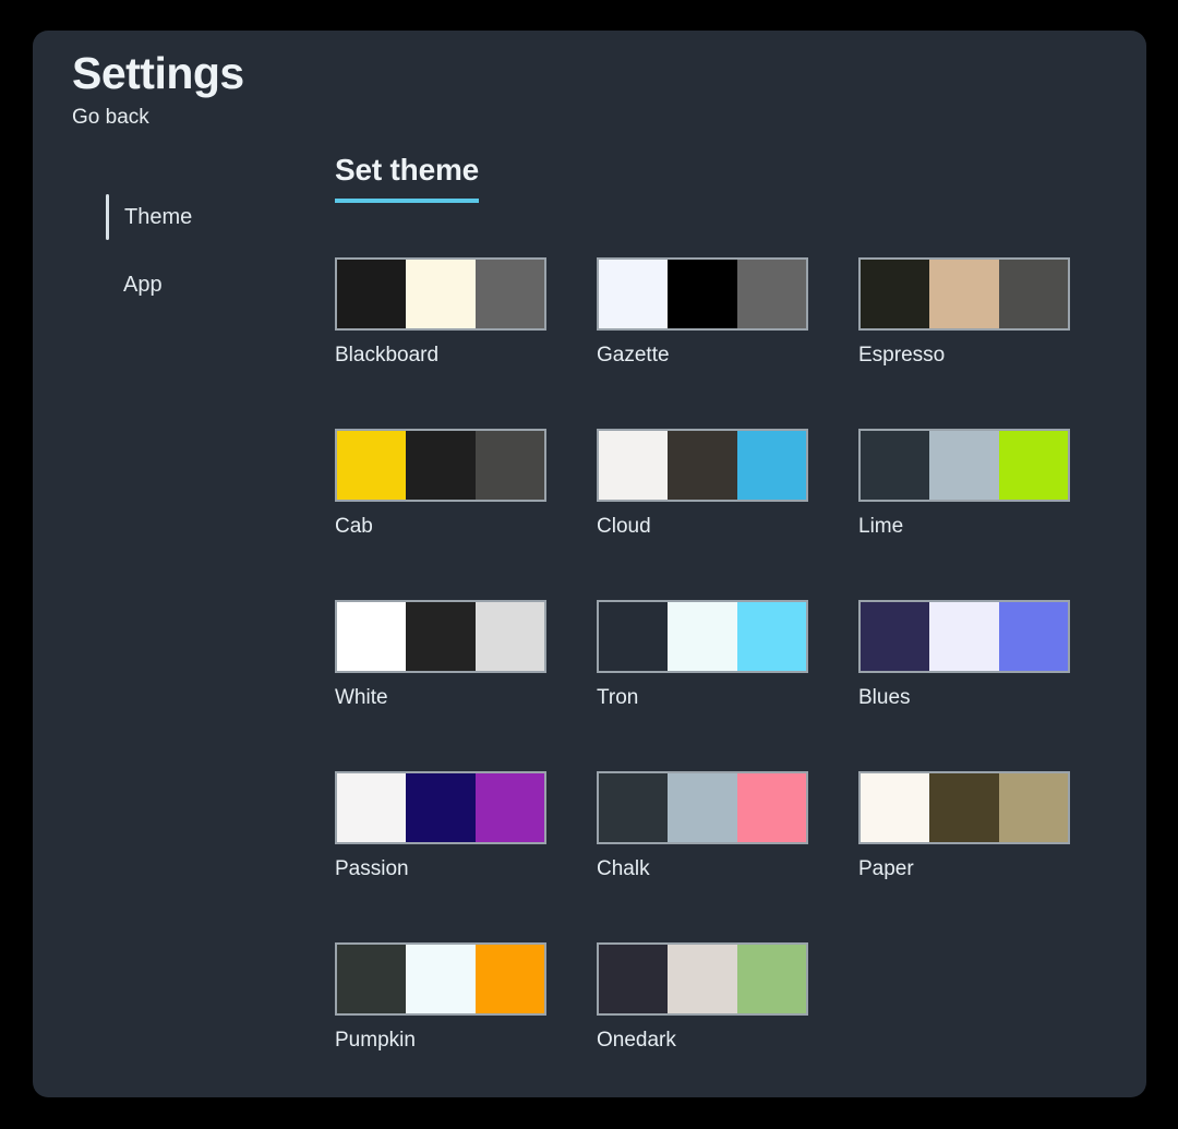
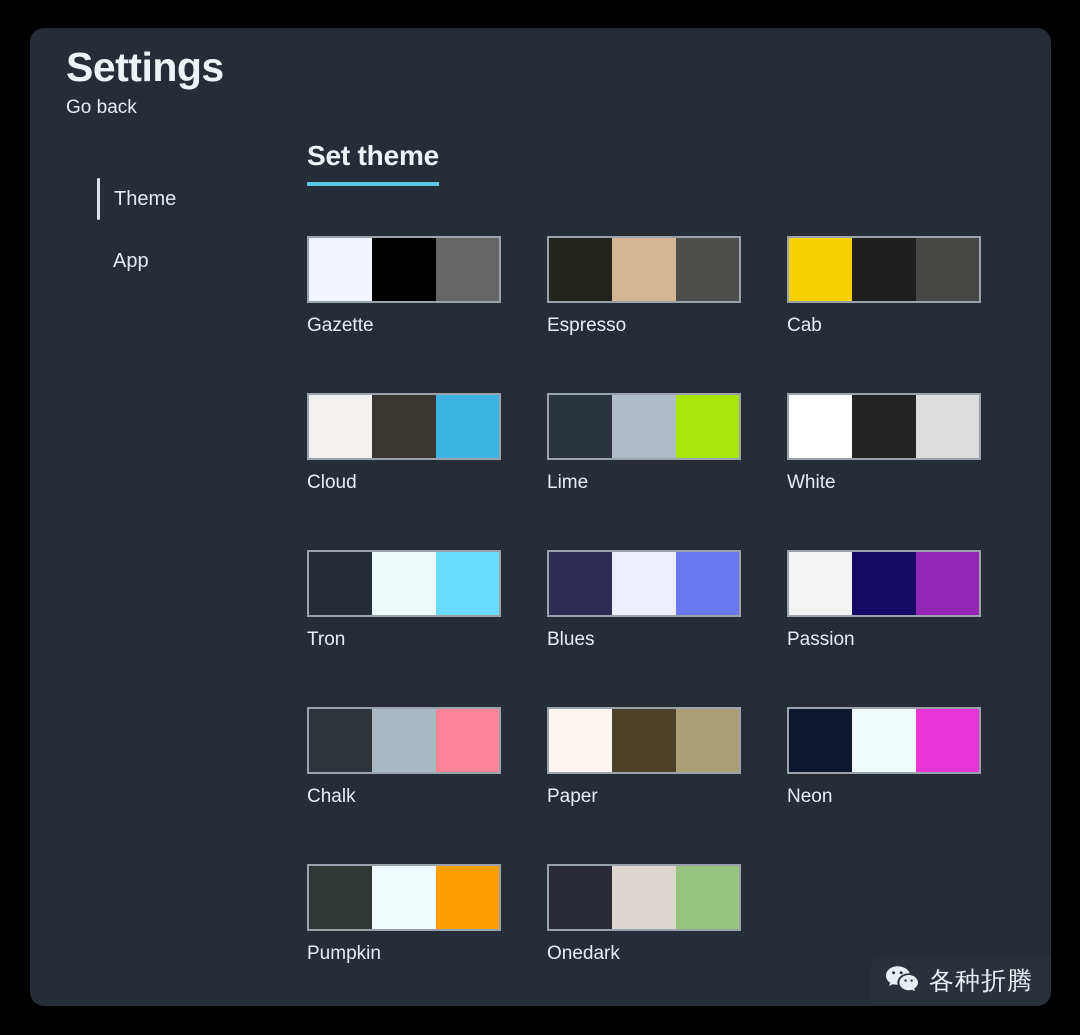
  Settings
  Go back
  Theme
  App
  Set theme
- Blackboard
  Gazette
  Espresso
  Cab
  Cloud
  Lime
  White
  Tron
  Blues
  Passion
  Chalk
  Paper
+ Neon
  Pumpkin
  Onedark
+ 各种折腾
